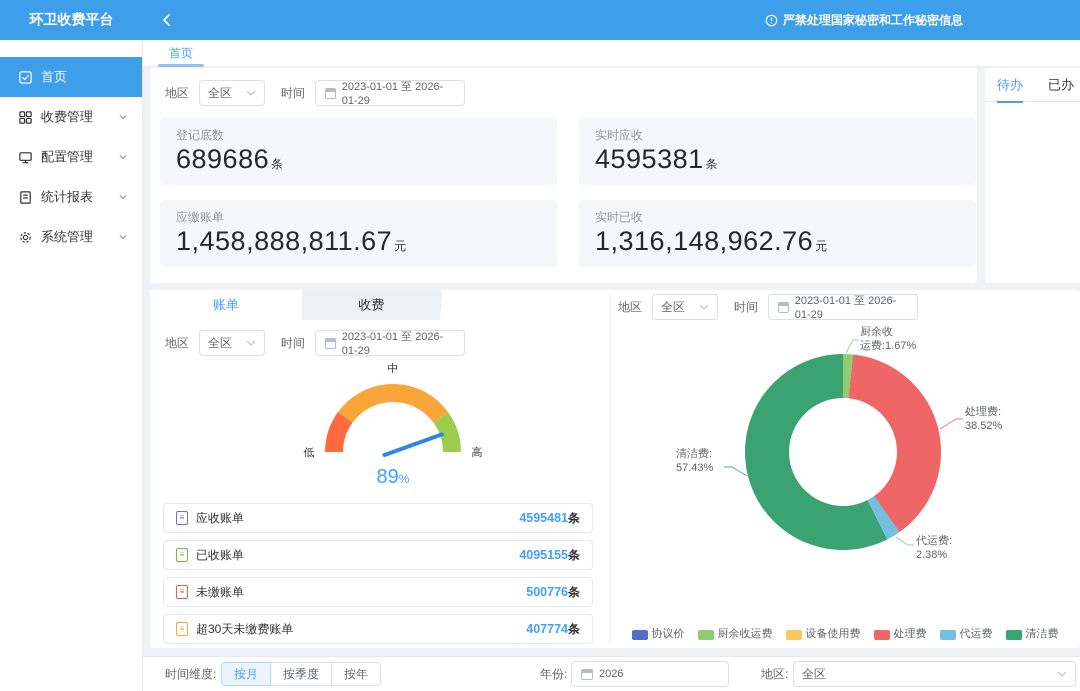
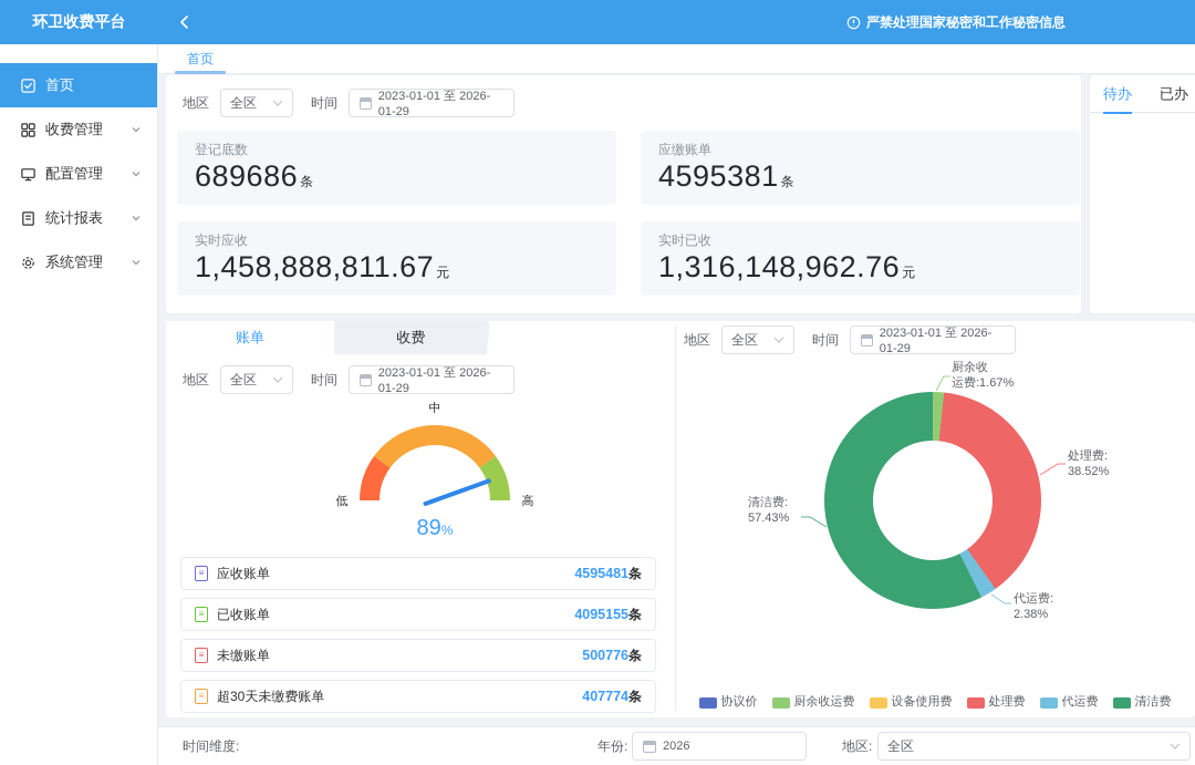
  环卫收费平台
  严禁处理国家秘密和工作秘密信息
  首页
  收费管理
  配置管理
  统计报表
  系统管理
  首页
  地区
  全区
  时间
  2023-01-01 至 2026-01-29
  登记底数
  689686 条
- 实时应收
+ 应缴账单
  4595381 条
- 应缴账单
+ 实时应收
  1,458,888,811.67 元
  实时已收
  1,316,148,962.76 元
  待办
  已办
  账单
  地区
  全区
  时间
  2023-01-01 至 2026-01-29
  低
  中
  高
  89%
  ≡
  应收账单
  4595481
  条
  ≡
  已收账单
  4095155
  条
  ≡
  未缴账单
  500776
  条
  ≡
  超30天未缴费账单
  407774
  条
  地区
  全区
  时间
  2023-01-01 至 2026-01-29
  厨余收
  运费:1.67%
  处理费:
  38.52%
  代运费:
  2.38%
  清洁费:
  57.43%
  协议价
  厨余收运费
  设备使用费
  处理费
  代运费
  清洁费
  时间维度:
- 按月
- 按季度
- 按年
  年份:
  2026
  地区:
  全区
